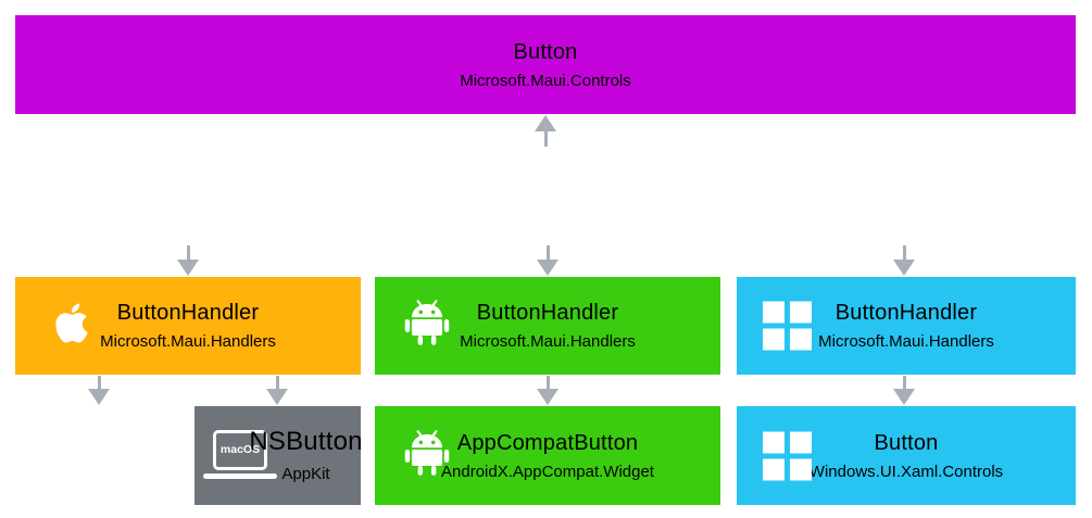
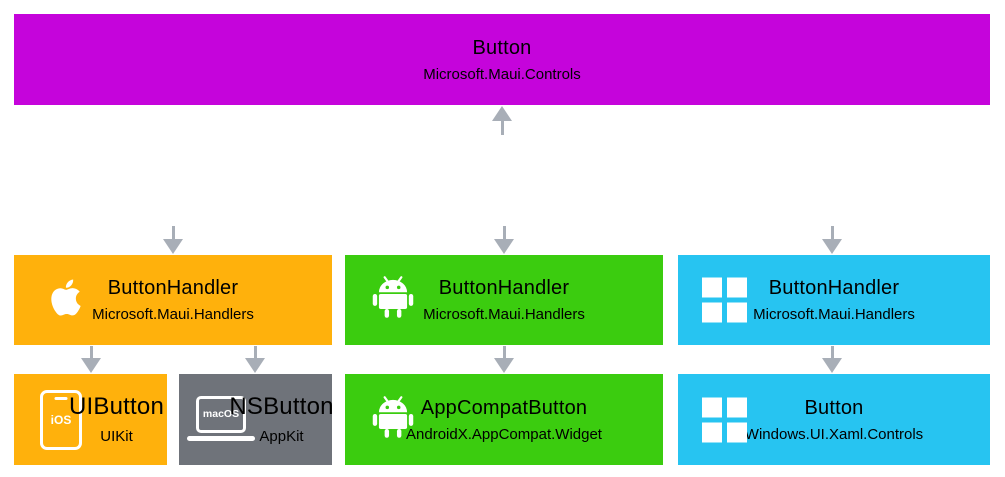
  Button
  Microsoft.Maui.Controls
  ButtonHandler
  Microsoft.Maui.Handlers
  ButtonHandler
  Microsoft.Maui.Handlers
  ButtonHandler
  Microsoft.Maui.Handlers
+ iOS
+ UIButton
+ UIKit
  macOS
  NSButton
  AppKit
  AppCompatButton
  AndroidX.AppCompat.Widget
  Button
  Windows.UI.Xaml.Controls
